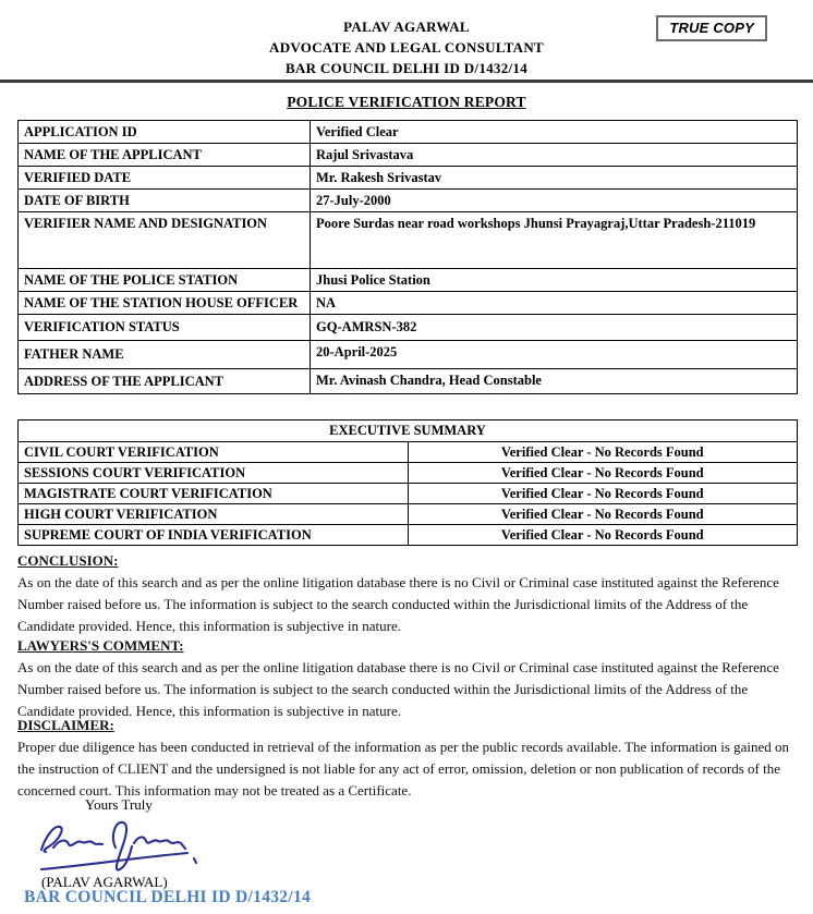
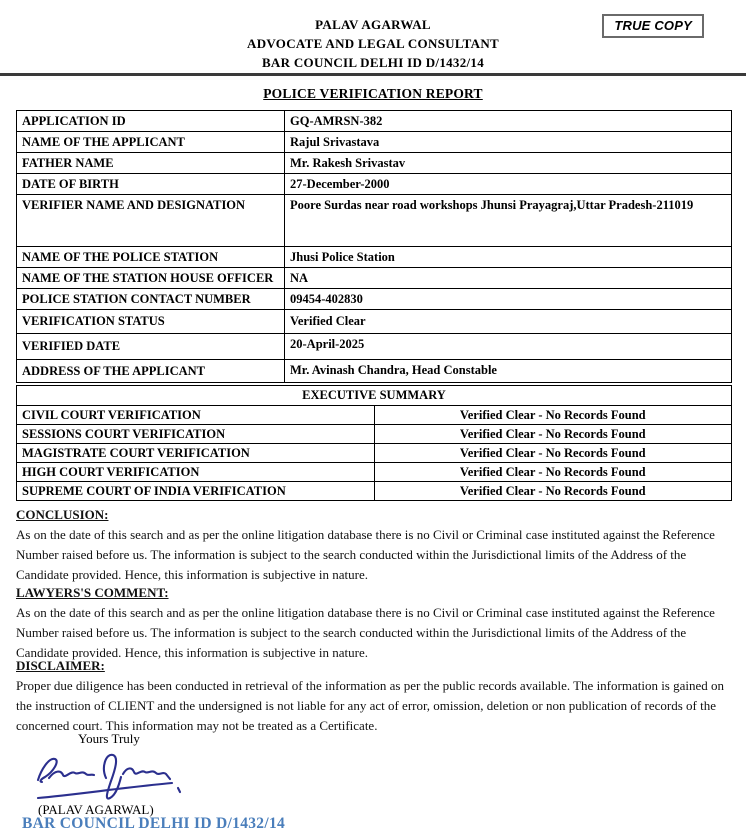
  PALAV AGARWAL
  ADVOCATE AND LEGAL CONSULTANT
  BAR COUNCIL DELHI ID D/1432/14
  TRUE COPY
  POLICE VERIFICATION REPORT
- APPLICATION ID	Verified Clear
+ APPLICATION ID	GQ-AMRSN-382
  NAME OF THE APPLICANT	Rajul Srivastava
- VERIFIED DATE	Mr. Rakesh Srivastav
+ FATHER NAME	Mr. Rakesh Srivastav
- DATE OF BIRTH	27-July-2000
+ DATE OF BIRTH	27-December-2000
  VERIFIER NAME AND DESIGNATION	Poore Surdas near road workshops Jhunsi Prayagraj,Uttar Pradesh-211019
  NAME OF THE POLICE STATION	Jhusi Police Station
  NAME OF THE STATION HOUSE OFFICER	NA
+ POLICE STATION CONTACT NUMBER	09454-402830
- VERIFICATION STATUS	GQ-AMRSN-382
+ VERIFICATION STATUS	Verified Clear
- FATHER NAME	20-April-2025
+ VERIFIED DATE	20-April-2025
  ADDRESS OF THE APPLICANT	Mr. Avinash Chandra, Head Constable
  EXECUTIVE SUMMARY
  CIVIL COURT VERIFICATION	Verified Clear - No Records Found
  SESSIONS COURT VERIFICATION	Verified Clear - No Records Found
  MAGISTRATE COURT VERIFICATION	Verified Clear - No Records Found
  HIGH COURT VERIFICATION	Verified Clear - No Records Found
  SUPREME COURT OF INDIA VERIFICATION	Verified Clear - No Records Found
  CONCLUSION:
  As on the date of this search and as per the online litigation database there is no Civil or Criminal case instituted against the Reference Number raised before us. The information is subject to the search conducted within the Jurisdictional limits of the Address of the Candidate provided. Hence, this information is subjective in nature.
  LAWYERS'S COMMENT:
  As on the date of this search and as per the online litigation database there is no Civil or Criminal case instituted against the Reference Number raised before us. The information is subject to the search conducted within the Jurisdictional limits of the Address of the Candidate provided. Hence, this information is subjective in nature.
  DISCLAIMER:
  Proper due diligence has been conducted in retrieval of the information as per the public records available. The information is gained on the instruction of CLIENT and the undersigned is not liable for any act of error, omission, deletion or non publication of records of the concerned court. This information may not be treated as a Certificate.
  Yours Truly
  (PALAV AGARWAL)
  BAR COUNCIL DELHI ID D/1432/14
